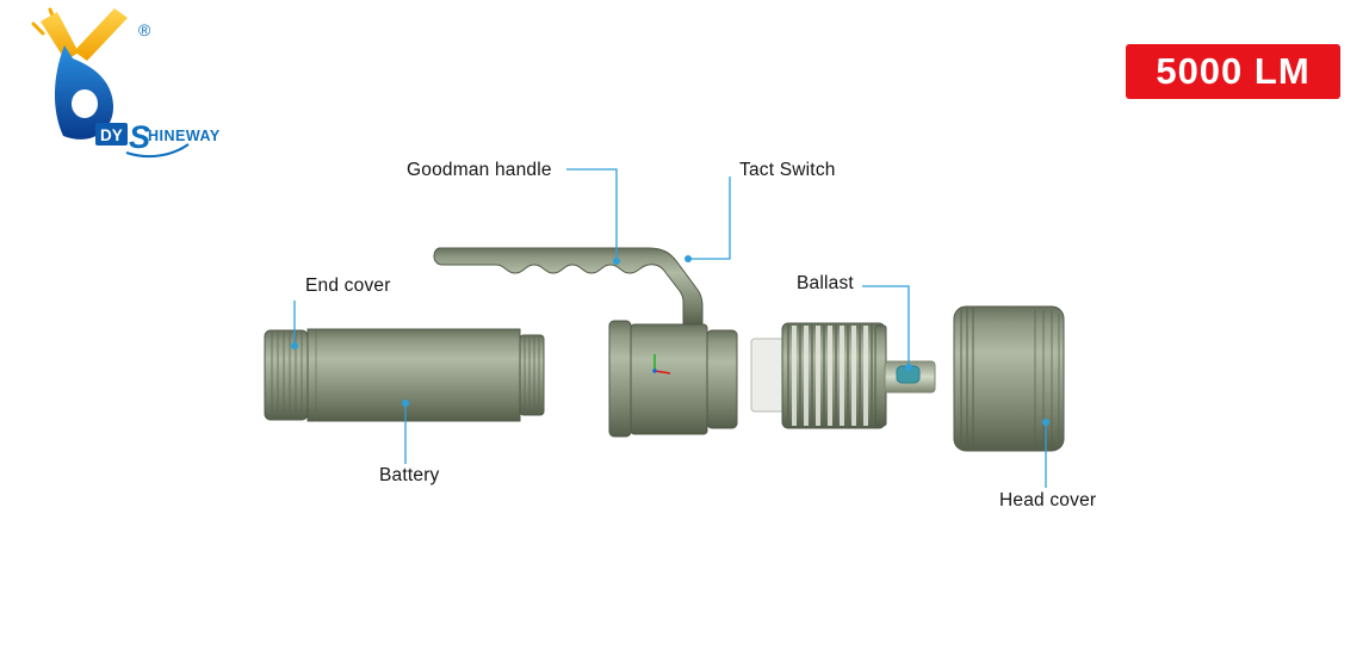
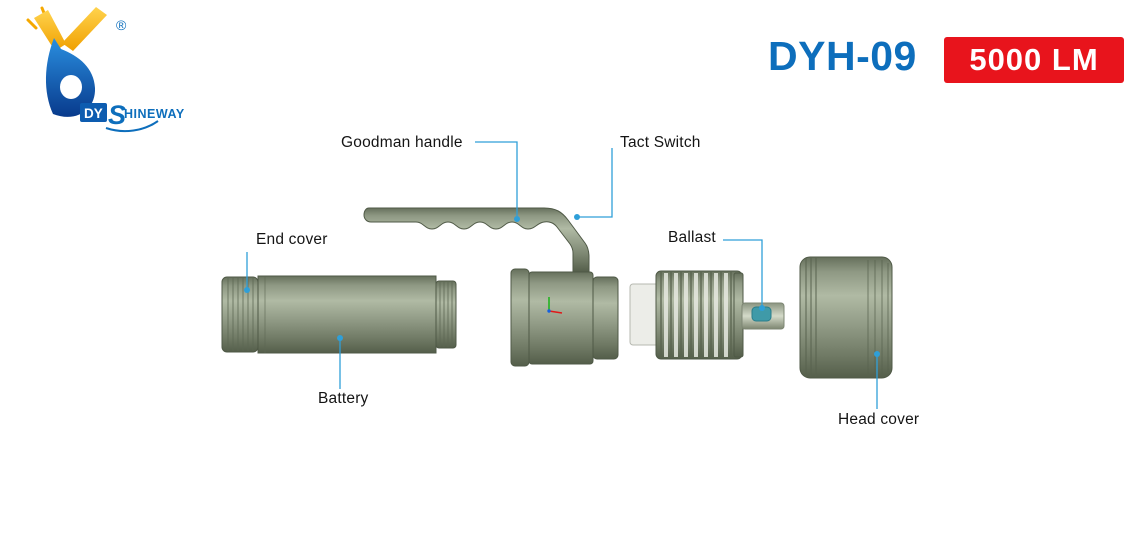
  DY
  S
  HINEWAY
  ®
+ DYH-09
  5000 LM
  Goodman handle
  Tact Switch
  End cover
  Battery
  Ballast
  Head cover
